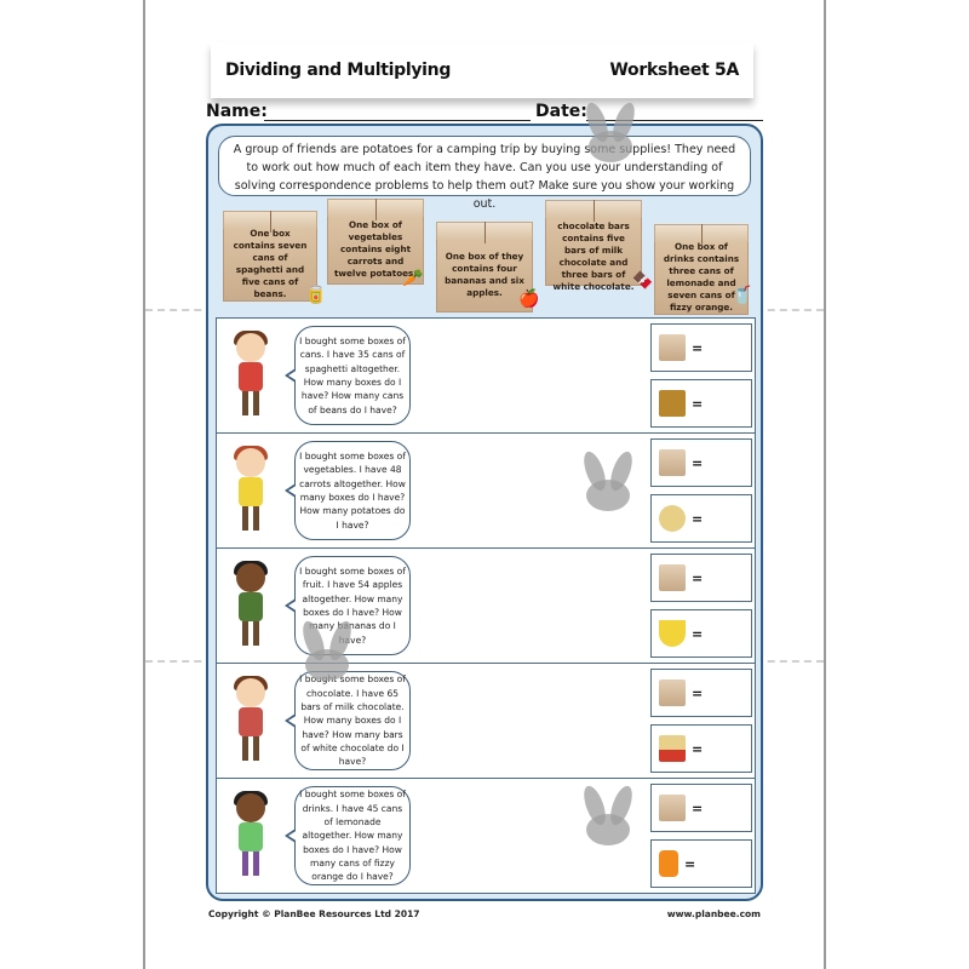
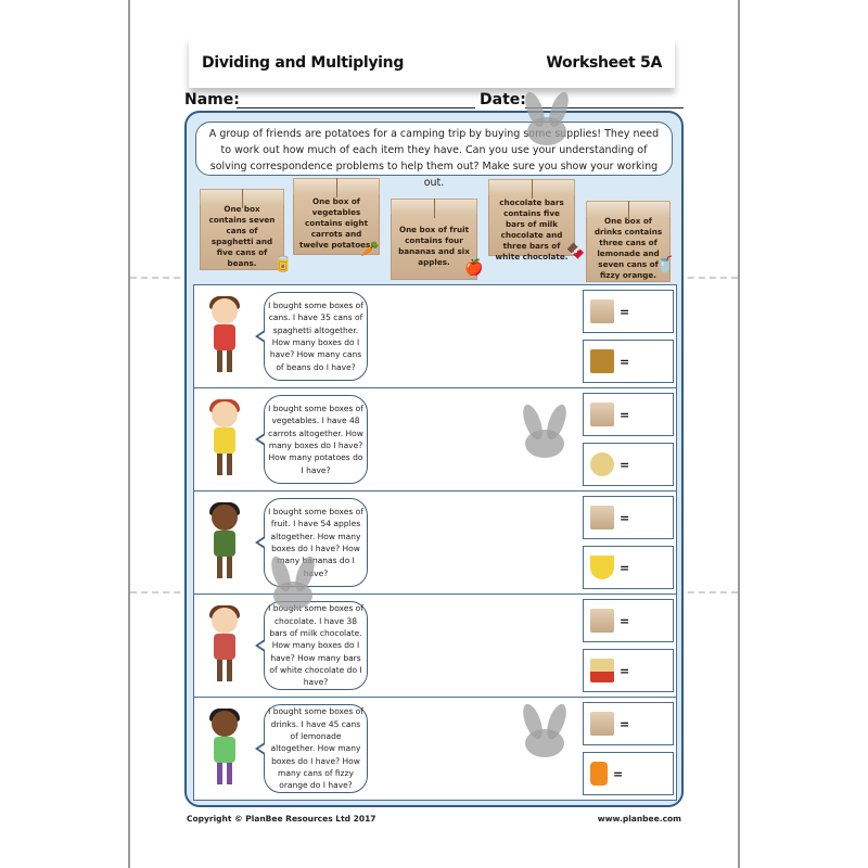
  Dividing and Multiplying
  Worksheet 5A
  Name:
  Date:
  A group of friends are potatoes for a camping trip by buying some supplies! They need to work out how much of each item they have. Can you use your understanding of solving correspondence problems to help them out? Make sure you show your working out.
  One box contains seven cans of spaghetti and five cans of beans.
  🥫
  One box of vegetables contains eight carrots and twelve potatoes.
  🥕
- One box of they contains four bananas and six apples.
+ One box of fruit contains four bananas and six apples.
  🍎
  One box of chocolate bars contains five bars of milk chocolate and three bars of white chocolate
  🍫
  One box of drinks contains three cans of lemonade and seven cans of fizzy orange.
  🥤
  I bought some boxes of cans. I have 35 cans of spaghetti altogether. How many boxes do I have? How many cans of beans do I have?
  =
  =
  I bought some boxes of vegetables. I have 48 carrots altogether. How many boxes do I have? How many potatoes do I have?
  =
  =
  I bought some boxes of fruit. I have 54 apples altogether. How many boxes do I have? How many bananas do I have?
  =
  =
- I bought some boxes of chocolate. I have 65 bars of milk chocolate. How many boxes do I have? How many bars of white chocolate do I have?
+ I bought some boxes of chocolate. I have 38 bars of milk chocolate. How many boxes do I have? How many bars of white chocolate do I have?
  =
  =
  I bought some boxes of drinks. I have 45 cans of lemonade altogether. How many boxes do I have? How many cans of fizzy orange do I have?
  =
  =
  Copyright © PlanBee Resources Ltd 2017
  www.planbee.com
